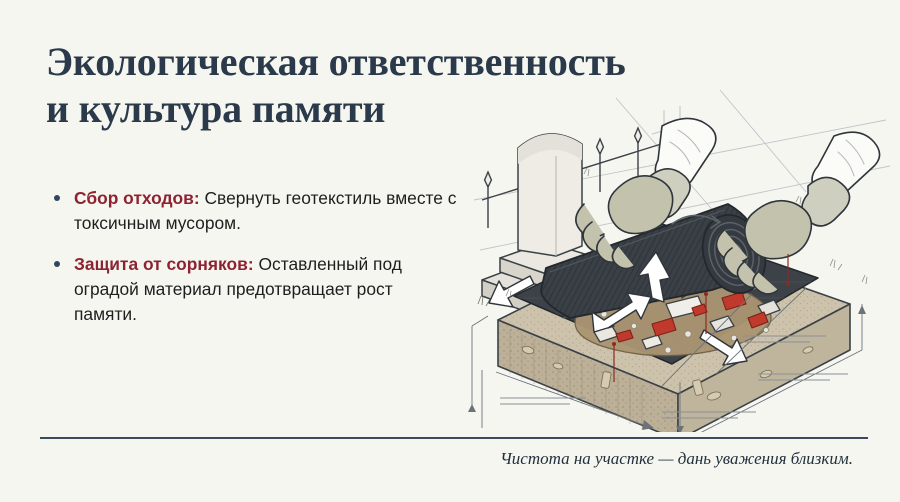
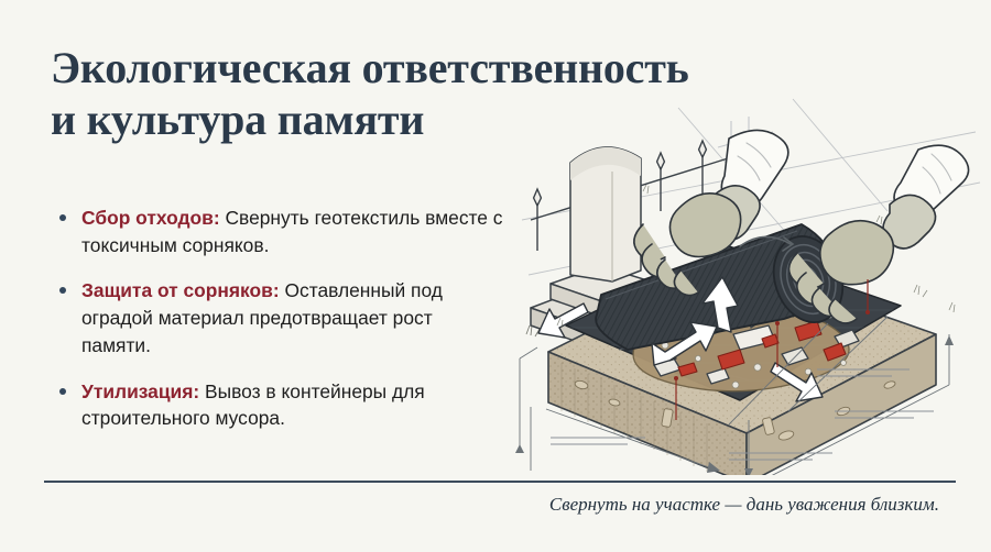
  Экологическая ответственность
  и культура памяти
- Сбор отходов: Свернуть геотекстиль вместе с токсичным мусором.
+ Сбор отходов: Свернуть геотекстиль вместе с токсичным сорняков.
  Защита от сорняков: Оставленный под оградой материал предотвращает рост памяти.
+ Утилизация: Вывоз в контейнеры для строительного мусора.
- Чистота на участке — дань уважения близким.
+ Свернуть на участке — дань уважения близким.
